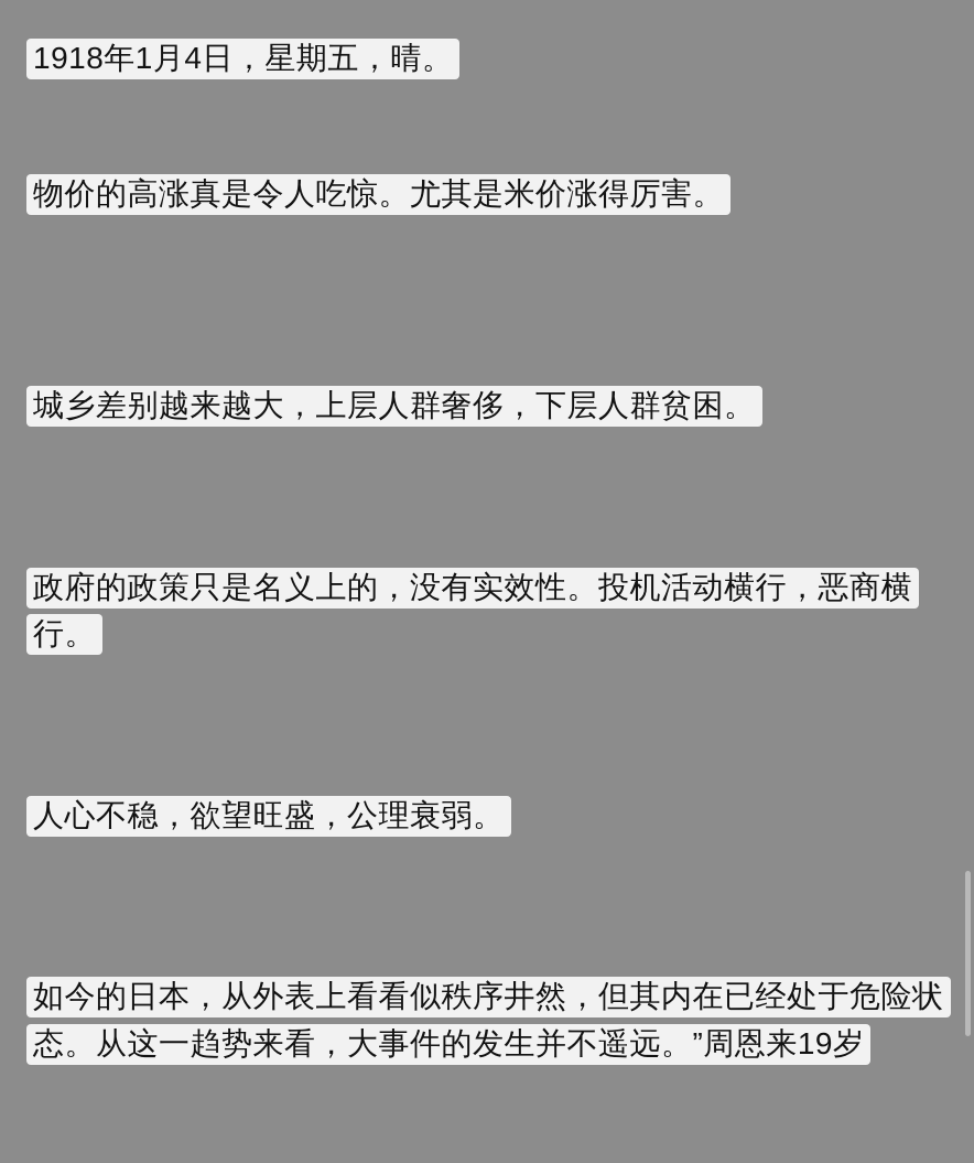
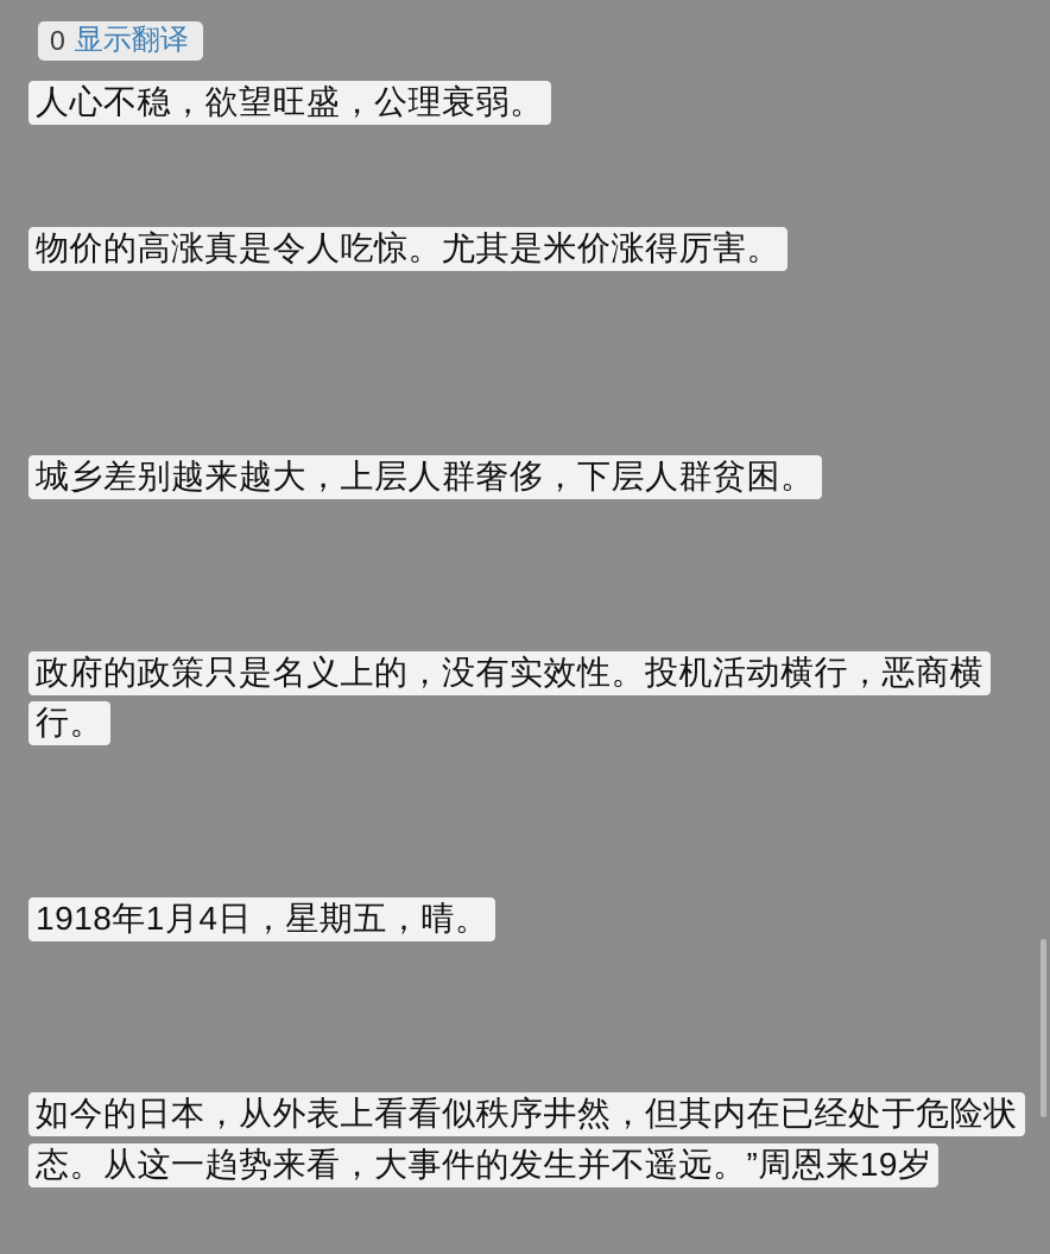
+ 0
+ 显示翻译
- 1918年1月4日，星期五，晴。
+ 人心不稳，欲望旺盛，公理衰弱。
  物价的高涨真是令人吃惊。尤其是米价涨得厉害。
  城乡差别越来越大，上层人群奢侈，下层人群贫困。
  政府的政策只是名义上的，没有实效性。投机活动横行，恶商横行。
- 人心不稳，欲望旺盛，公理衰弱。
+ 1918年1月4日，星期五，晴。
  如今的日本，从外表上看看似秩序井然，但其内在已经处于危险状态。从这一趋势来看，大事件的发生并不遥远。”周恩来19岁
